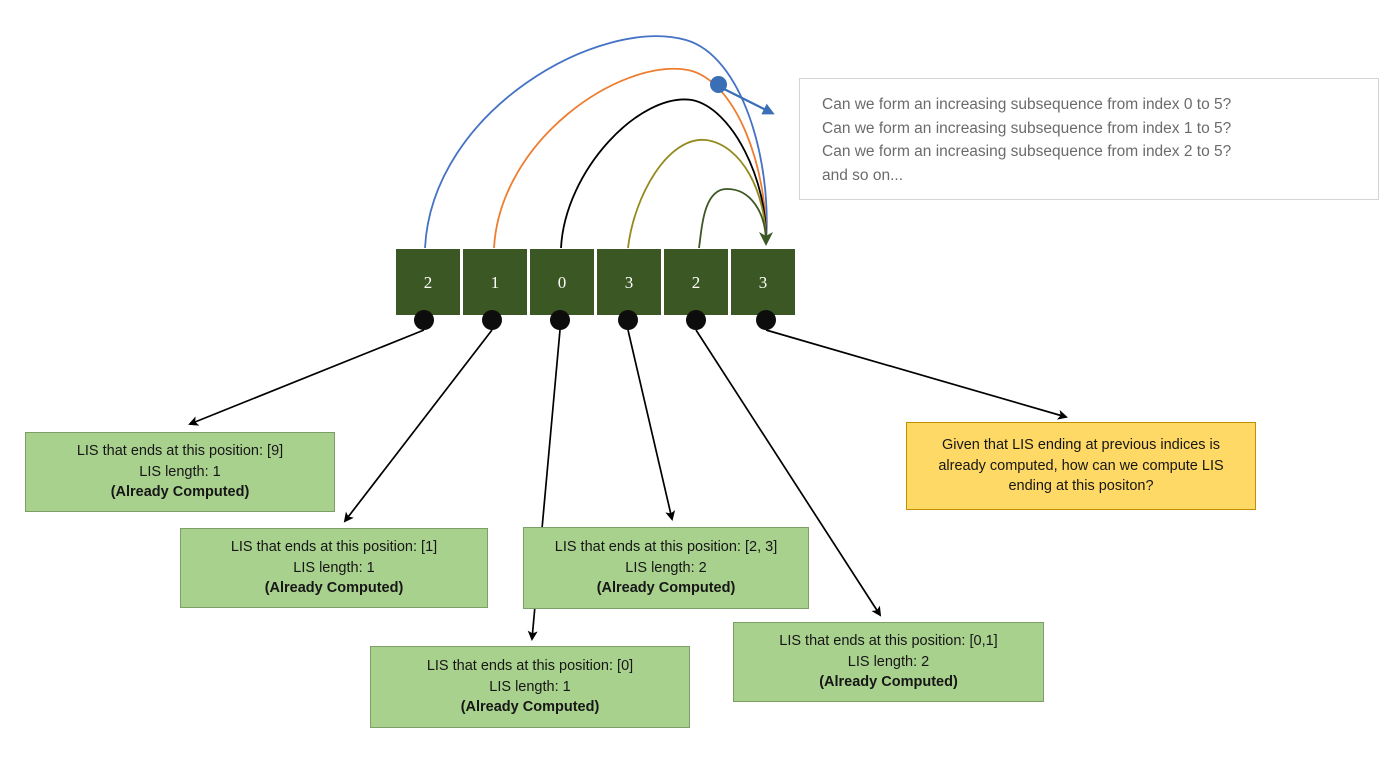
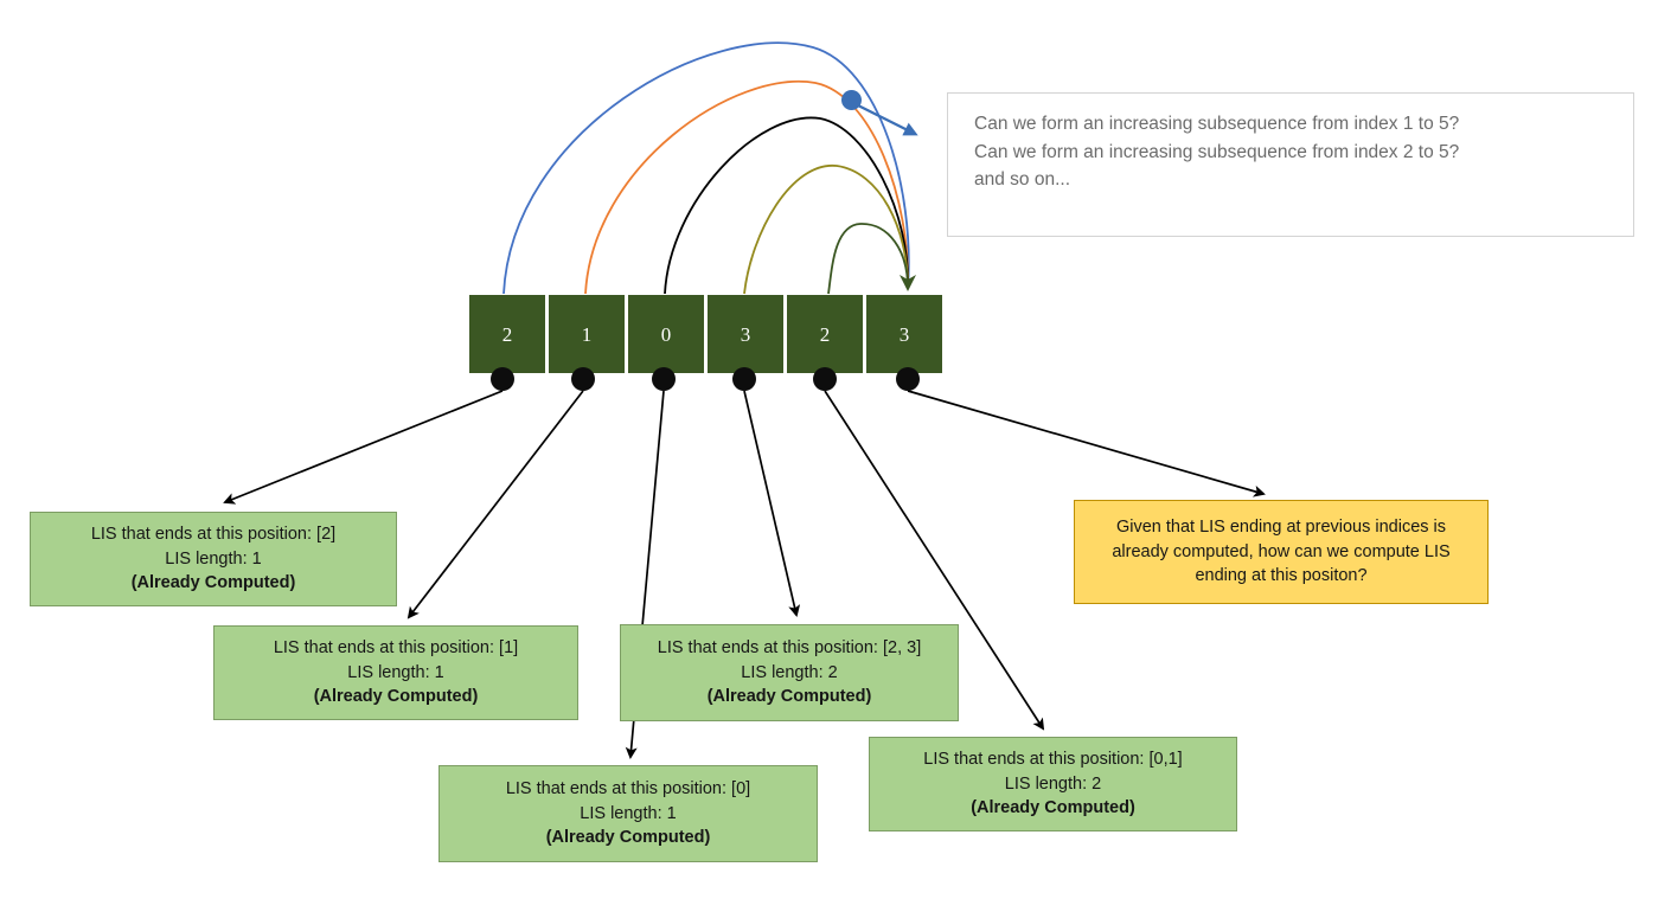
  2
  1
  0
  3
  2
  3
- Can we form an increasing subsequence from index 0 to 5?
  Can we form an increasing subsequence from index 1 to 5?
  Can we form an increasing subsequence from index 2 to 5?
  and so on...
- LIS that ends at this position: [9]
+ LIS that ends at this position: [2]
  LIS length: 1
  (Already Computed)
  LIS that ends at this position: [1]
  LIS length: 1
  (Already Computed)
  LIS that ends at this position: [0]
  LIS length: 1
  (Already Computed)
  LIS that ends at this position: [2, 3]
  LIS length: 2
  (Already Computed)
  LIS that ends at this position: [0,1]
  LIS length: 2
  (Already Computed)
  Given that LIS ending at previous indices is
  already computed, how can we compute LIS
  ending at this positon?
